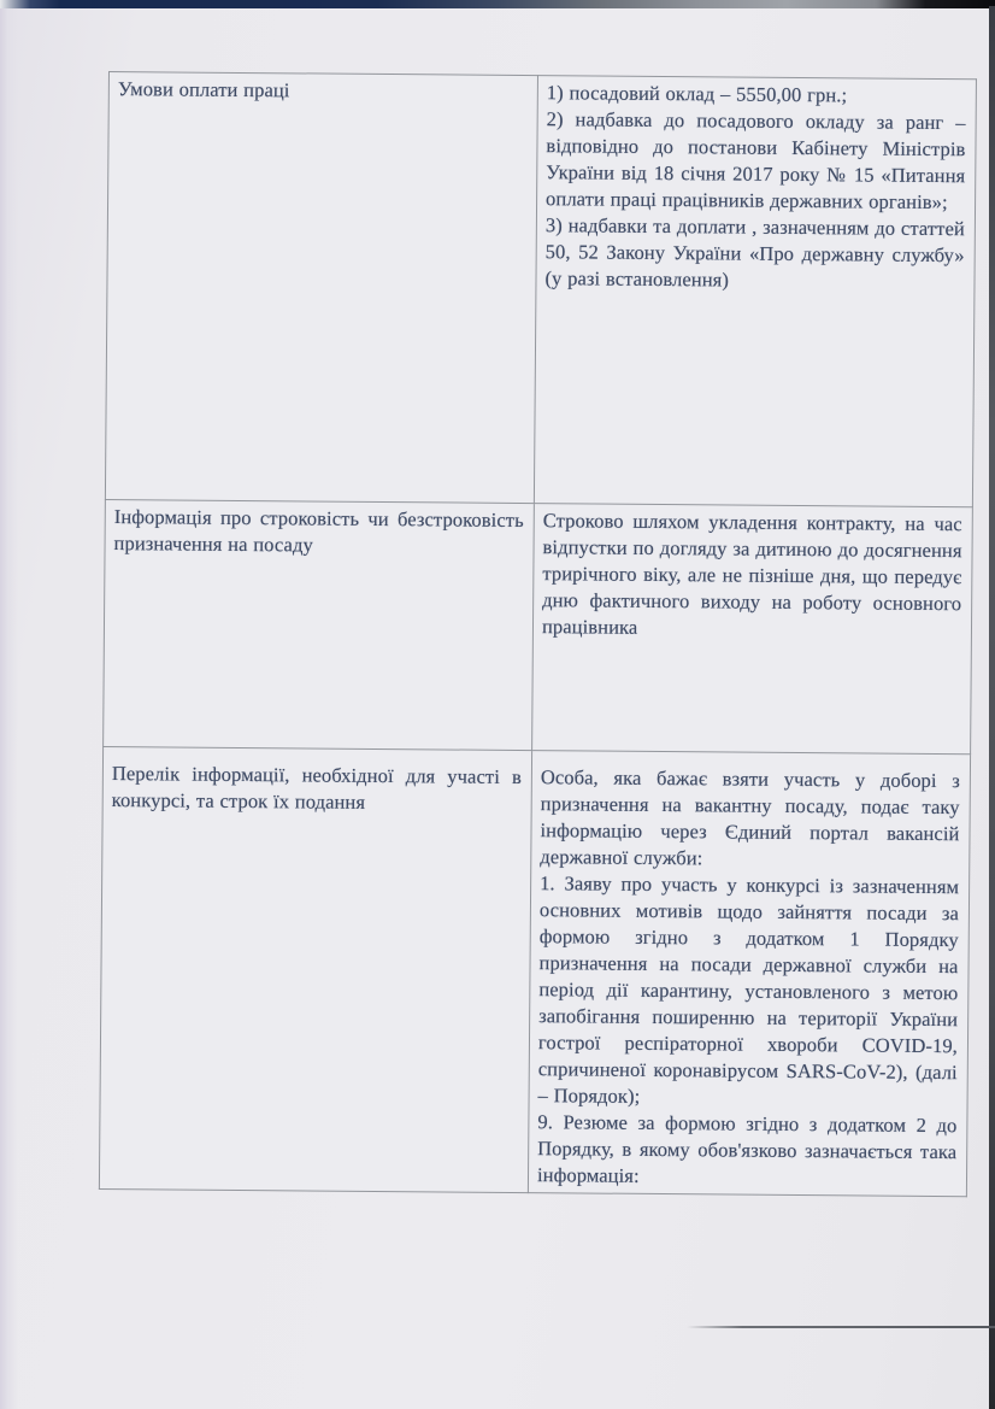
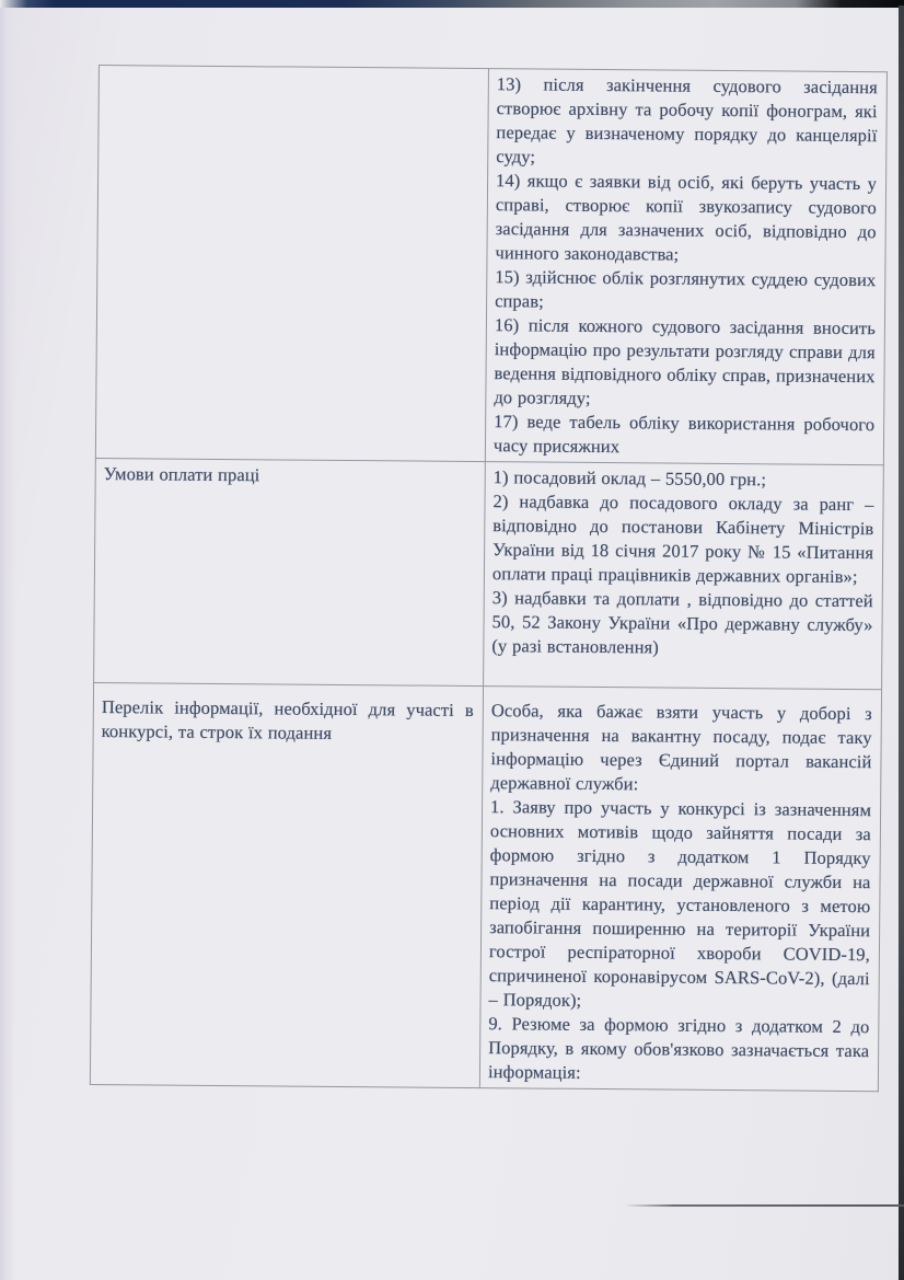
+ 	13) після закінчення судового засідання створює архівну та робочу копії фонограм, які передає у визначеному порядку до канцелярії суду;14) якщо є заявки від осіб, які беруть участь у справі, створює копії звукозапису судового засідання для зазначених осіб, відповідно до чинного законодавства;15) здійснює облік розглянутих суддею судових справ;16) після кожного судового засідання вносить інформацію про результати розгляду справи для ведення відповідного обліку справ, призначених до розгляду;17) веде табель обліку використання робочого часу присяжних
- Умови оплати праці	1) посадовий оклад – 5550,00 грн.;2) надбавка до посадового окладу за ранг – відповідно до постанови Кабінету Міністрів України від 18 січня 2017 року № 15 «Питання оплати праці працівників державних органів»;3) надбавки та доплати , зазначенням до статтей 50, 52 Закону України «Про державну службу» (у разі встановлення)
+ Умови оплати праці	1) посадовий оклад – 5550,00 грн.;2) надбавка до посадового окладу за ранг – відповідно до постанови Кабінету Міністрів України від 18 січня 2017 року № 15 «Питання оплати праці працівників державних органів»;3) надбавки та доплати , відповідно до статтей 50, 52 Закону України «Про державну службу» (у разі встановлення)
- Інформація про строковість чи безстроковість призначення на посаду	Строково шляхом укладення контракту, на час відпустки по догляду за дитиною до досягнення трирічного віку, але не пізніше дня, що передує дню фактичного виходу на роботу основного працівника
  Перелік інформації, необхідної для участі в конкурсі, та строк їх подання	Особа, яка бажає взяти участь у доборі з призначення на вакантну посаду, подає таку інформацію через Єдиний портал вакансій державної служби:1. Заяву про участь у конкурсі із зазначенням основних мотивів щодо зайняття посади за формою згідно з додатком 1 Порядку призначення на посади державної служби на період дії карантину, установленого з метою запобігання поширенню на території України гострої респіраторної хвороби COVID-19, спричиненої коронавірусом SARS-CoV-2), (далі – Порядок);9. Резюме за формою згідно з додатком 2 до Порядку, в якому обов'язково зазначається така інформація:
